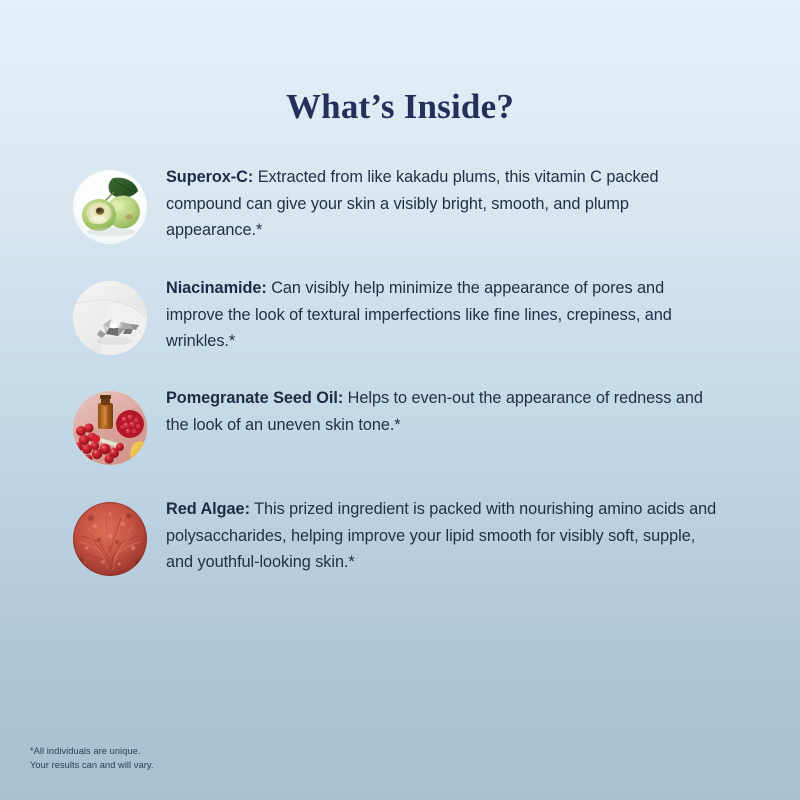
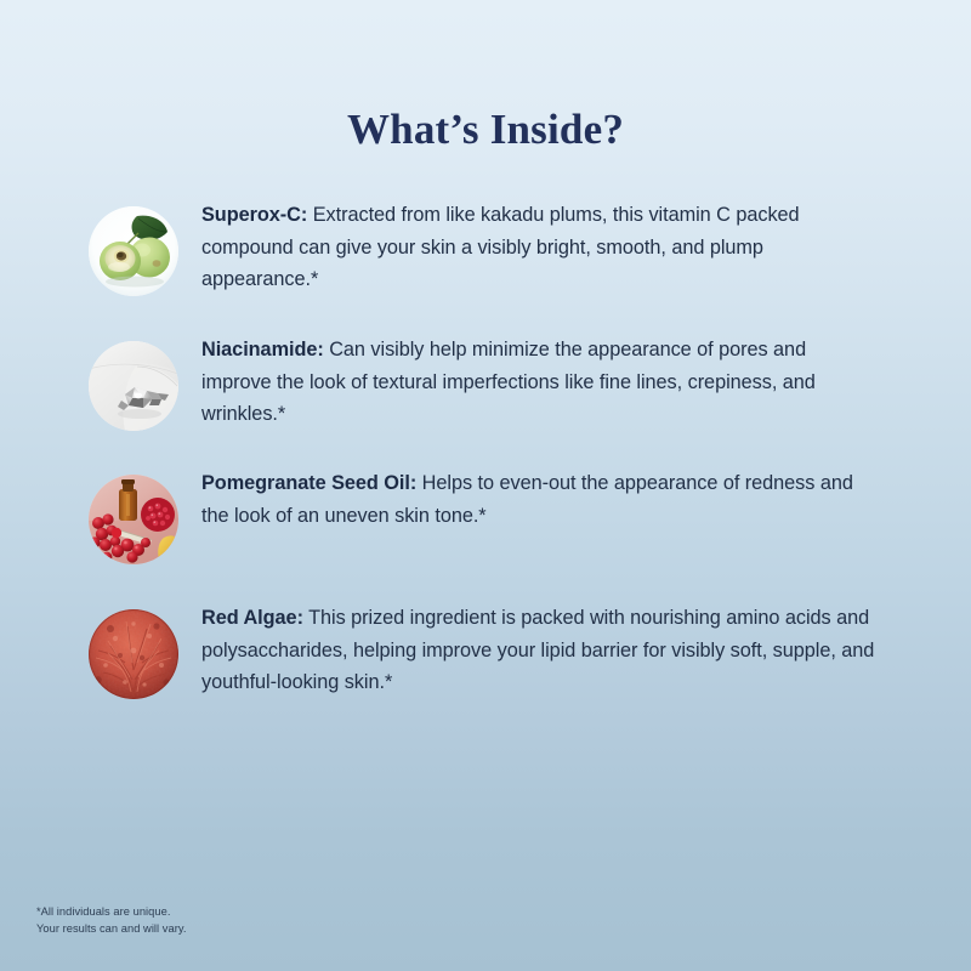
  What’s Inside?
  Superox-C: Extracted from like kakadu plums, this vitamin C packed compound can give your skin a visibly bright, smooth, and plump appearance.*
  Niacinamide: Can visibly help minimize the appearance of pores and improve the look of textural imperfections like fine lines, crepiness, and wrinkles.*
  Pomegranate Seed Oil: Helps to even-out the appearance of redness and the look of an uneven skin tone.*
- Red Algae: This prized ingredient is packed with nourishing amino acids and polysaccharides, helping improve your lipid smooth for visibly soft, supple, and youthful-looking skin.*
+ Red Algae: This prized ingredient is packed with nourishing amino acids and polysaccharides, helping improve your lipid barrier for visibly soft, supple, and youthful-looking skin.*
  *All individuals are unique.
  Your results can and will vary.
